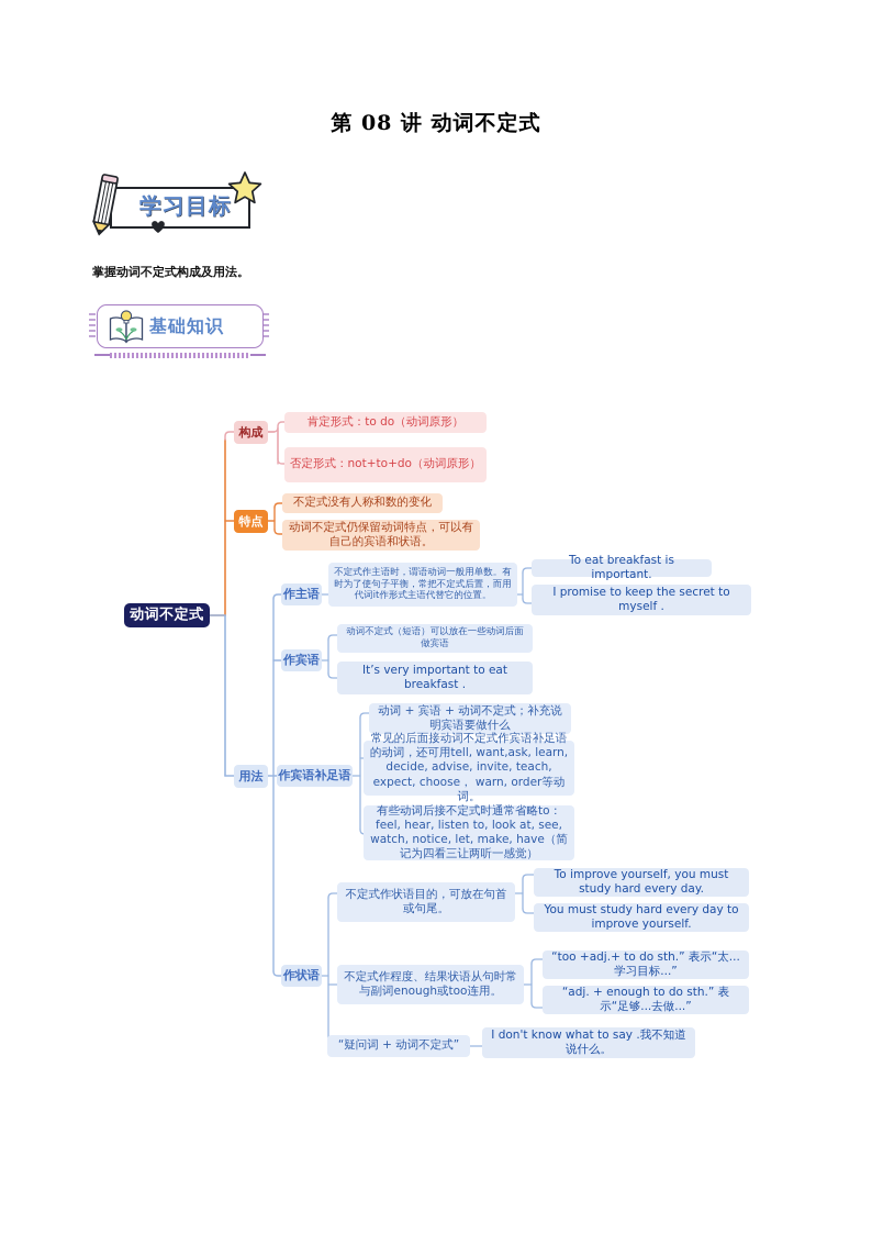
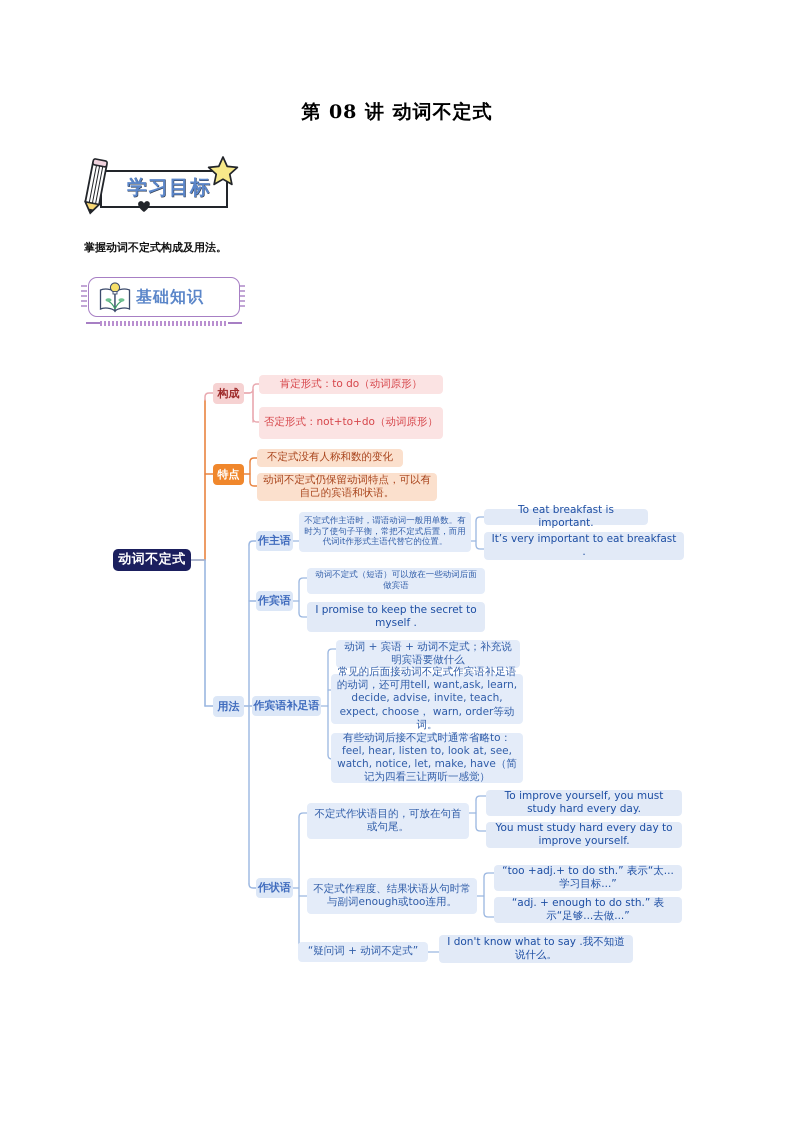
  第 08 讲 动词不定式
  学习目标
  掌握动词不定式构成及用法。
  基础知识
  动词不定式
  构成
  肯定形式：to do（动词原形）
  否定形式：not+to+do（动词原形）
  特点
  不定式没有人称和数的变化
  动词不定式仍保留动词特点，可以有自己的宾语和状语。
  用法
  作主语
  不定式作主语时，谓语动词一般用单数。有时为了使句子平衡，常把不定式后置，而用代词it作形式主语代替它的位置。
  To eat breakfast is important.
- I promise to keep the secret to myself .
+ It’s very important to eat breakfast .
  作宾语
  动词不定式（短语）可以放在一些动词后面做宾语
- It’s very important to eat breakfast .
+ I promise to keep the secret to myself .
  作宾语补足语
  动词 + 宾语 + 动词不定式；补充说明宾语要做什么
  常见的后面接动词不定式作宾语补足语的动词，还可用tell, want,ask, learn, decide, advise, invite, teach, expect, choose， warn, order等动词。
  有些动词后接不定式时通常省略to：feel, hear, listen to, look at, see, watch, notice, let, make, have（简记为四看三让两听一感觉）
  作状语
  不定式作状语目的，可放在句首或句尾。
  To improve yourself, you must study hard every day.
  You must study hard every day to improve yourself.
  不定式作程度、结果状语从句时常与副词enough或too连用。
  “too +adj.+ to do sth.” 表示“太...学习目标...”
  “adj. + enough to do sth.” 表示“足够...去做...”
  “疑问词 + 动词不定式”
  I don't know what to say .我不知道说什么。
